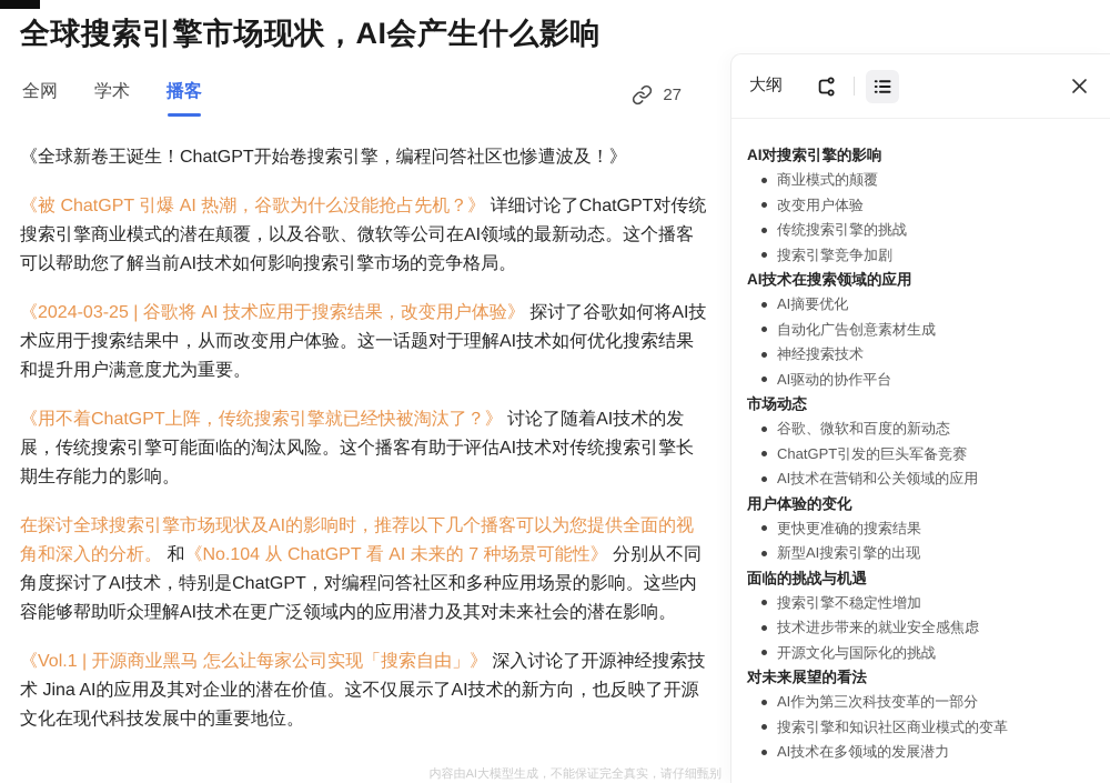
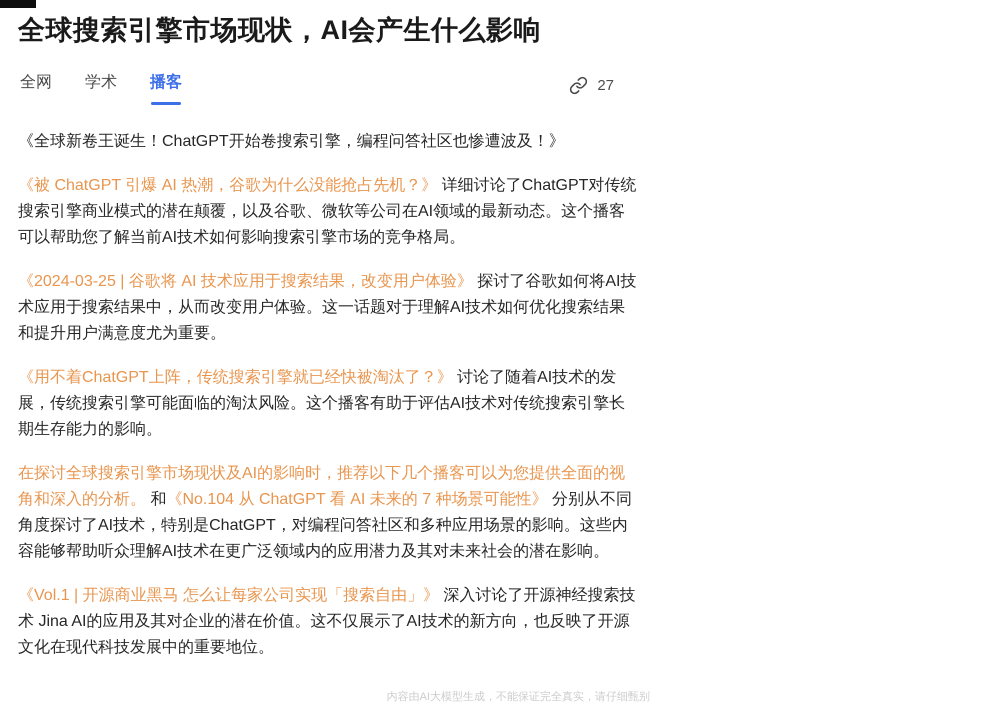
  全球搜索引擎市场现状，AI会产生什么影响
  全网
  学术
  播客
  27
  《全球新卷王诞生！ChatGPT开始卷搜索引擎，编程问答社区也惨遭波及！》
  《被 ChatGPT 引爆 AI 热潮，谷歌为什么没能抢占先机？》 详细讨论了ChatGPT对传统搜索引擎商业模式的潜在颠覆，以及谷歌、微软等公司在AI领域的最新动态。这个播客可以帮助您了解当前AI技术如何影响搜索引擎市场的竞争格局。
  《2024-03-25 | 谷歌将 AI 技术应用于搜索结果，改变用户体验》 探讨了谷歌如何将AI技术应用于搜索结果中，从而改变用户体验。这一话题对于理解AI技术如何优化搜索结果和提升用户满意度尤为重要。
  《用不着ChatGPT上阵，传统搜索引擎就已经快被淘汰了？》 讨论了随着AI技术的发展，传统搜索引擎可能面临的淘汰风险。这个播客有助于评估AI技术对传统搜索引擎长期生存能力的影响。
  在探讨全球搜索引擎市场现状及AI的影响时，推荐以下几个播客可以为您提供全面的视角和深入的分析。 和《No.104 从 ChatGPT 看 AI 未来的 7 种场景可能性》 分别从不同角度探讨了AI技术，特别是ChatGPT，对编程问答社区和多种应用场景的影响。这些内容能够帮助听众理解AI技术在更广泛领域内的应用潜力及其对未来社会的潜在影响。
  《Vol.1 | 开源商业黑马 怎么让每家公司实现「搜索自由」》 深入讨论了开源神经搜索技术 Jina AI的应用及其对企业的潜在价值。这不仅展示了AI技术的新方向，也反映了开源文化在现代科技发展中的重要地位。
  内容由AI大模型生成，不能保证完全真实，请仔细甄别
- 大纲
- AI对搜索引擎的影响
- 商业模式的颠覆
- 改变用户体验
- 传统搜索引擎的挑战
- 搜索引擎竞争加剧
- AI技术在搜索领域的应用
- AI摘要优化
- 自动化广告创意素材生成
- 神经搜索技术
- AI驱动的协作平台
- 市场动态
- 谷歌、微软和百度的新动态
- ChatGPT引发的巨头军备竞赛
- AI技术在营销和公关领域的应用
- 用户体验的变化
- 更快更准确的搜索结果
- 新型AI搜索引擎的出现
- 面临的挑战与机遇
- 搜索引擎不稳定性增加
- 技术进步带来的就业安全感焦虑
- 开源文化与国际化的挑战
- 对未来展望的看法
- AI作为第三次科技变革的一部分
- 搜索引擎和知识社区商业模式的变革
- AI技术在多领域的发展潜力
